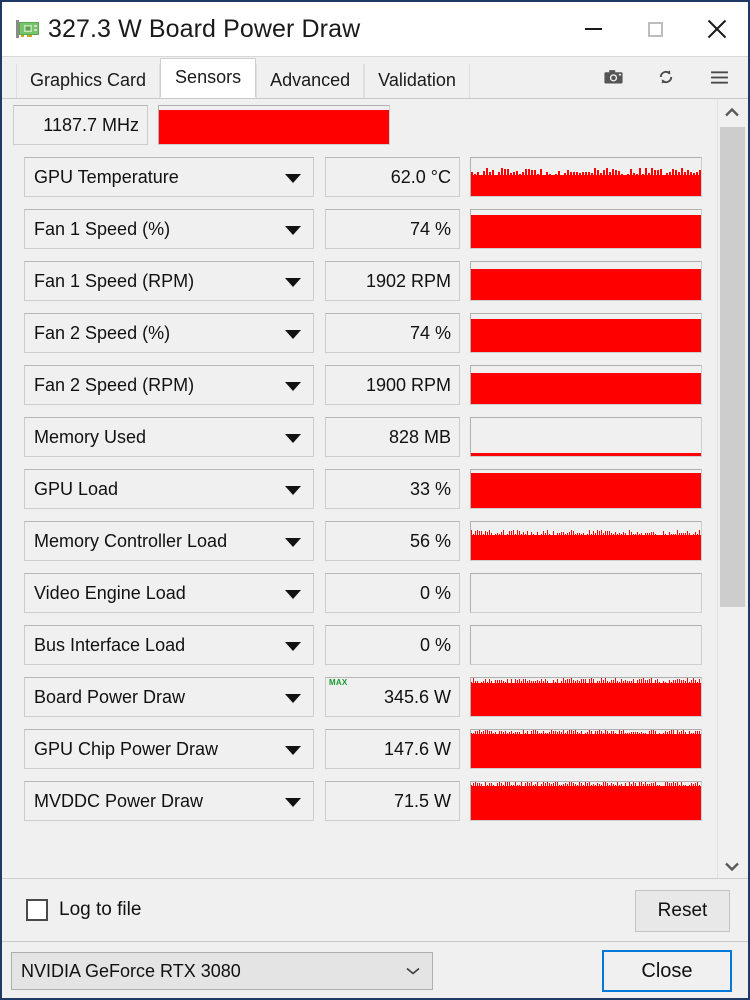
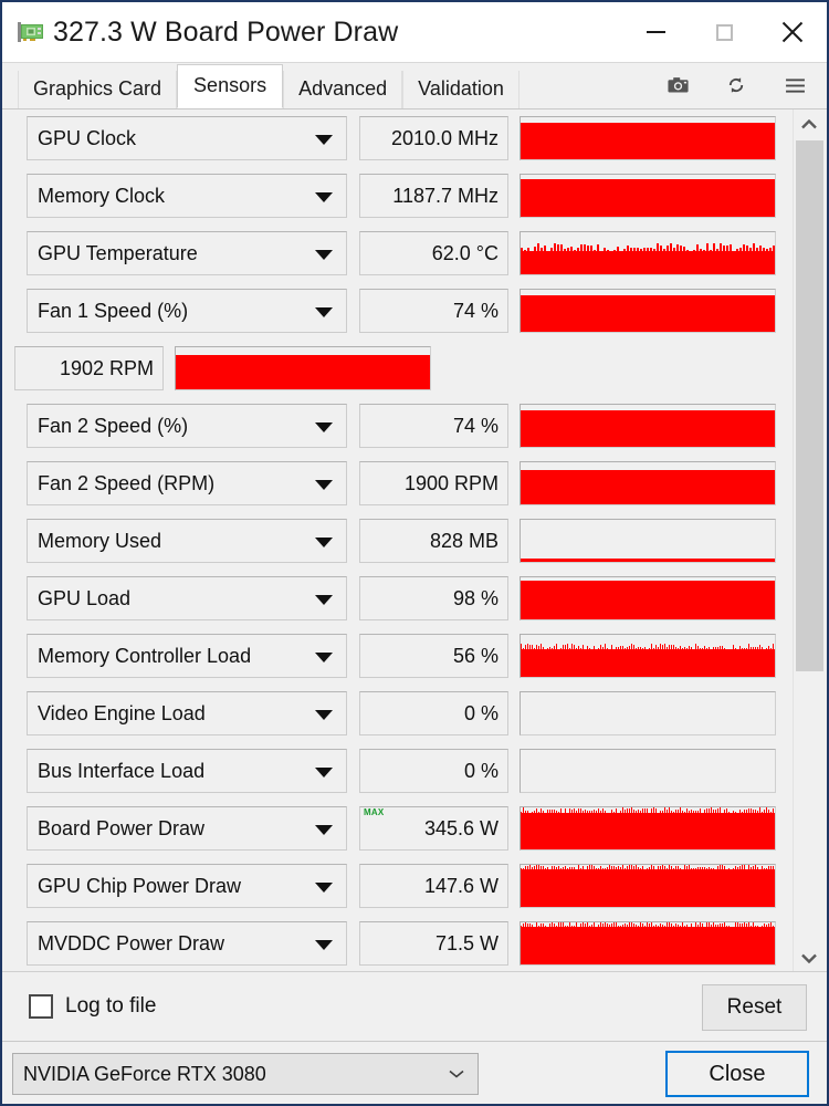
  327.3 W Board Power Draw
  Graphics Card
  Sensors
  Advanced
  Validation
+ GPU Clock
+ 2010.0 MHz
+ Memory Clock
  1187.7 MHz
  GPU Temperature
  62.0 °C
  Fan 1 Speed (%)
  74 %
- Fan 1 Speed (RPM)
  1902 RPM
  Fan 2 Speed (%)
  74 %
  Fan 2 Speed (RPM)
  1900 RPM
  Memory Used
  828 MB
  GPU Load
- 33 %
+ 98 %
  Memory Controller Load
  56 %
  Video Engine Load
  0 %
  Bus Interface Load
  0 %
  Board Power Draw
  MAX
  345.6 W
  GPU Chip Power Draw
  147.6 W
  MVDDC Power Draw
  71.5 W
  Log to file
  Reset
  NVIDIA GeForce RTX 3080
  Close
